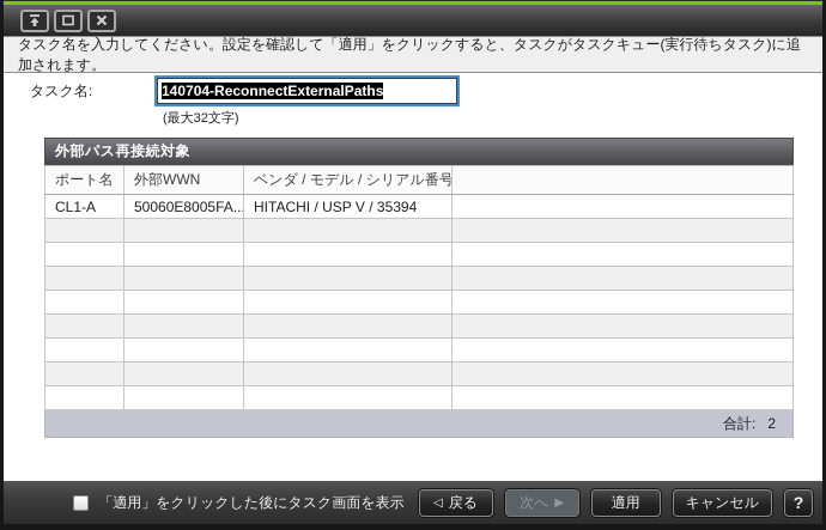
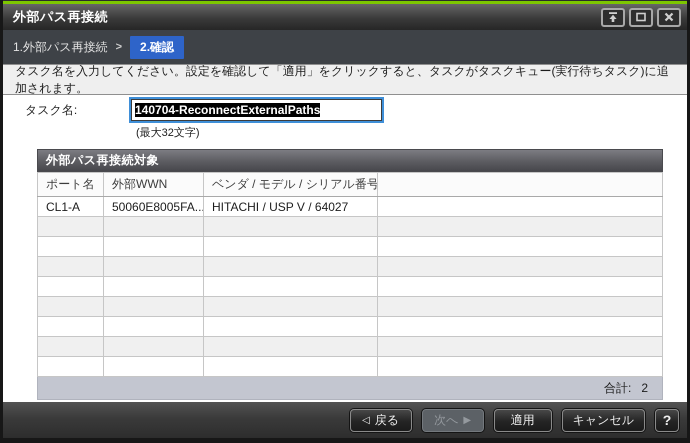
+ 外部パス再接続
+ 1.外部パス再接続
+ >
+ 2.確認
  タスク名を入力してください。設定を確認して「適用」をクリックすると、タスクがタスクキュー(実行待ちタスク)に追加されます。
  タスク名:
  140704-ReconnectExternalPaths
  (最大32文字)
  外部パス再接続対象
  ポート名	外部WWN	ベンダ / モデル / シリアル番号
- CL1-A	50060E8005FA...	HITACHI / USP V / 35394
+ CL1-A	50060E8005FA...	HITACHI / USP V / 64027
  合計:
  2
- 「適用」をクリックした後にタスク画面を表示
  ◁
  戻る
  次へ
  ▶
  適用
  キャンセル
  ?
